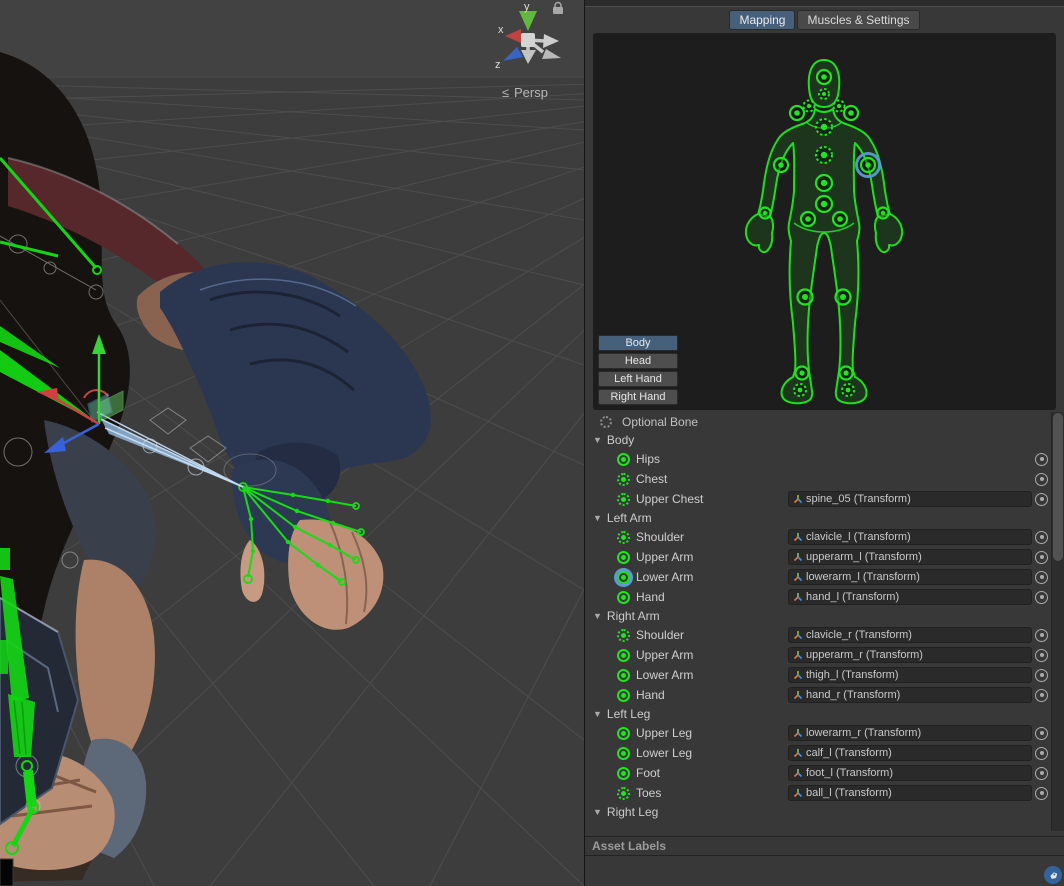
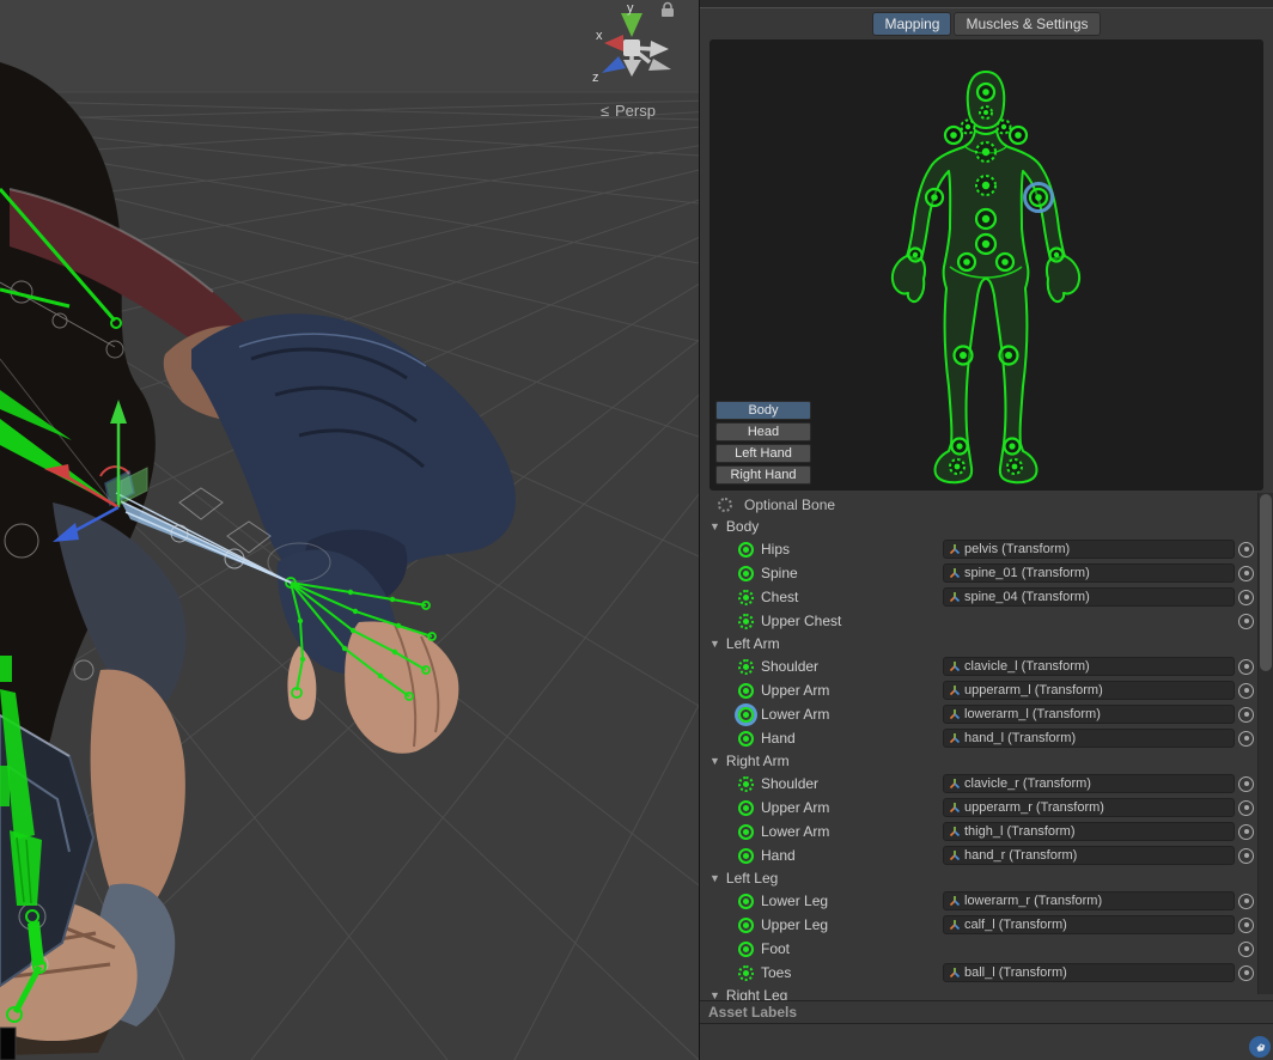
  y
  x
  z
  ≤
  Persp
  Mapping
  Muscles & Settings
  Body
  Head
  Left Hand
  Right Hand
  Optional Bone
  ▼
  Body
  Hips
+ pelvis (Transform)
+ Spine
+ spine_01 (Transform)
  Chest
+ spine_04 (Transform)
  Upper Chest
- spine_05 (Transform)
  ▼
  Left Arm
  Shoulder
  clavicle_l (Transform)
  Upper Arm
  upperarm_l (Transform)
  Lower Arm
  lowerarm_l (Transform)
  Hand
  hand_l (Transform)
  ▼
  Right Arm
  Shoulder
  clavicle_r (Transform)
  Upper Arm
  upperarm_r (Transform)
  Lower Arm
  thigh_l (Transform)
  Hand
  hand_r (Transform)
  ▼
  Left Leg
- Upper Leg
+ Lower Leg
  lowerarm_r (Transform)
- Lower Leg
+ Upper Leg
  calf_l (Transform)
  Foot
- foot_l (Transform)
  Toes
  ball_l (Transform)
  ▼
  Right Leg
  Asset Labels
